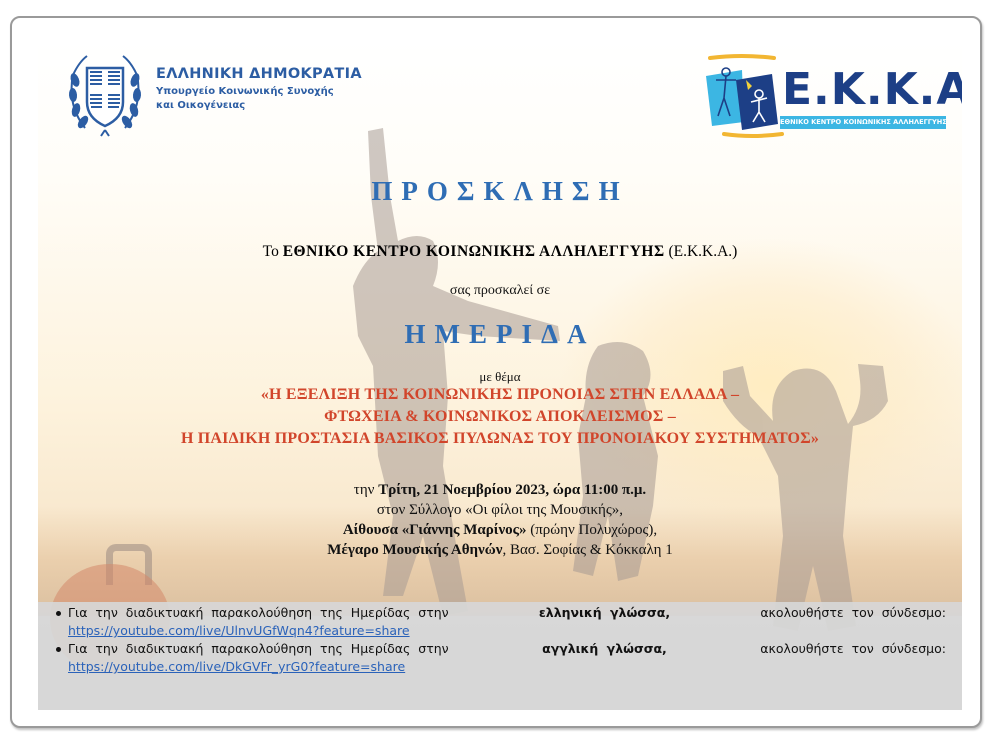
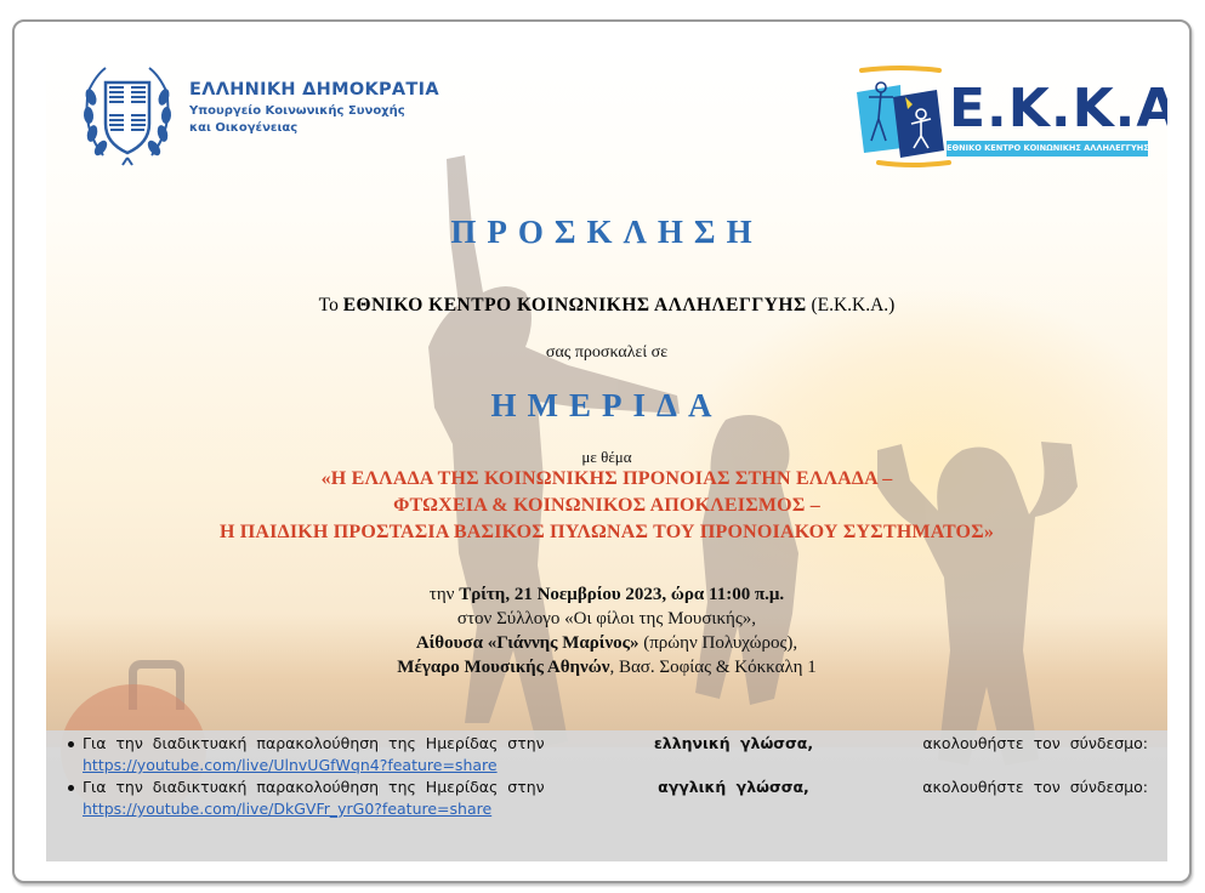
  ΕΛΛΗΝΙΚΗ ΔΗΜΟΚΡΑΤΙΑ
  Υπουργείο Κοινωνικής Συνοχής
  και Οικογένειας
  Ε.Κ.Κ.Α
  ΕΘΝΙΚΟ ΚΕΝΤΡΟ ΚΟΙΝΩΝΙΚΗΣ ΑΛΛΗΛΕΓΓΥΗΣ
  ΠΡΟΣΚΛΗΣΗ
  Το ΕΘΝΙΚΟ ΚΕΝΤΡΟ ΚΟΙΝΩΝΙΚΗΣ ΑΛΛΗΛΕΓΓΥΗΣ (Ε.Κ.Κ.Α.)
  σας προσκαλεί σε
  ΗΜΕΡΙΔΑ
  με θέμα
- «Η ΕΞΕΛΙΞΗ ΤΗΣ ΚΟΙΝΩΝΙΚΗΣ ΠΡΟΝΟΙΑΣ ΣΤΗΝ ΕΛΛΑΔΑ –
+ «Η ΕΛΛΑΔΑ ΤΗΣ ΚΟΙΝΩΝΙΚΗΣ ΠΡΟΝΟΙΑΣ ΣΤΗΝ ΕΛΛΑΔΑ –
  ΦΤΩΧΕΙΑ & ΚΟΙΝΩΝΙΚΟΣ ΑΠΟΚΛΕΙΣΜΟΣ –
  Η ΠΑΙΔΙΚΗ ΠΡΟΣΤΑΣΙΑ ΒΑΣΙΚΟΣ ΠΥΛΩΝΑΣ ΤΟΥ ΠΡΟΝΟΙΑΚΟΥ ΣΥΣΤΗΜΑΤΟΣ»
  την Τρίτη, 21 Νοεμβρίου 2023, ώρα 11:00 π.μ.
  στον Σύλλογο «Οι φίλοι της Μουσικής»,
  Αίθουσα «Γιάννης Μαρίνος» (πρώην Πολυχώρος),
  Μέγαρο Μουσικής Αθηνών, Βασ. Σοφίας & Κόκκαλη 1
  Για την διαδικτυακή παρακολούθηση της Ημερίδας στην
  ελληνική γλώσσα,
  ακολουθήστε τον σύνδεσμο:
  https://youtube.com/live/UlnvUGfWqn4?feature=share
  Για την διαδικτυακή παρακολούθηση της Ημερίδας στην
  αγγλική γλώσσα,
  ακολουθήστε τον σύνδεσμο:
  https://youtube.com/live/DkGVFr_yrG0?feature=share
